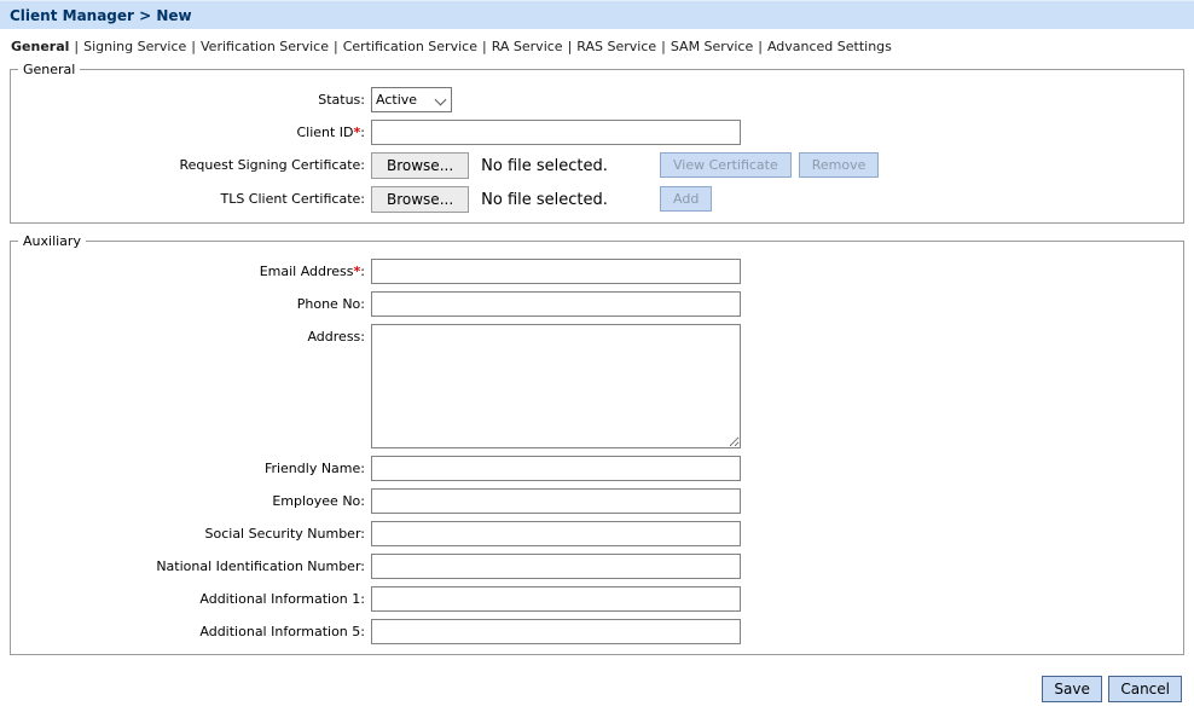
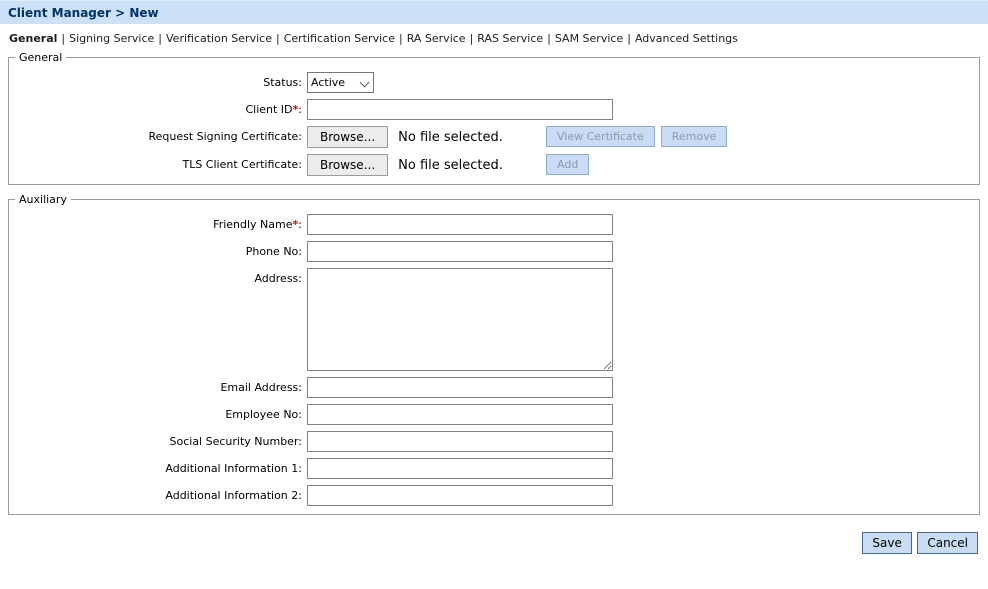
  Client Manager > New
  General | Signing Service | Verification Service | Certification Service | RA Service | RAS Service | SAM Service | Advanced Settings
  General
  Status:
  Active
  Client ID*:
  Request Signing Certificate:
  Browse...
  No file selected.
  View Certificate
  Remove
  TLS Client Certificate:
  Browse...
  No file selected.
  Add
  Auxiliary
- Email Address*:
+ Friendly Name*:
  Phone No:
  Address:
- Friendly Name:
+ Email Address:
  Employee No:
  Social Security Number:
- National Identification Number:
  Additional Information 1:
- Additional Information 5:
+ Additional Information 2:
  Save Cancel
